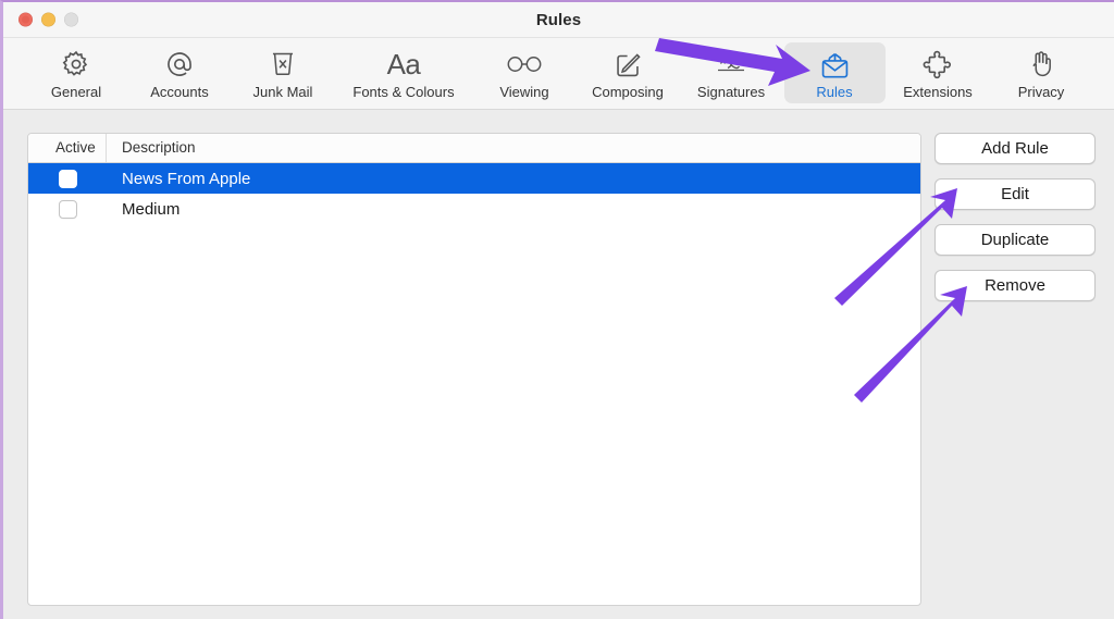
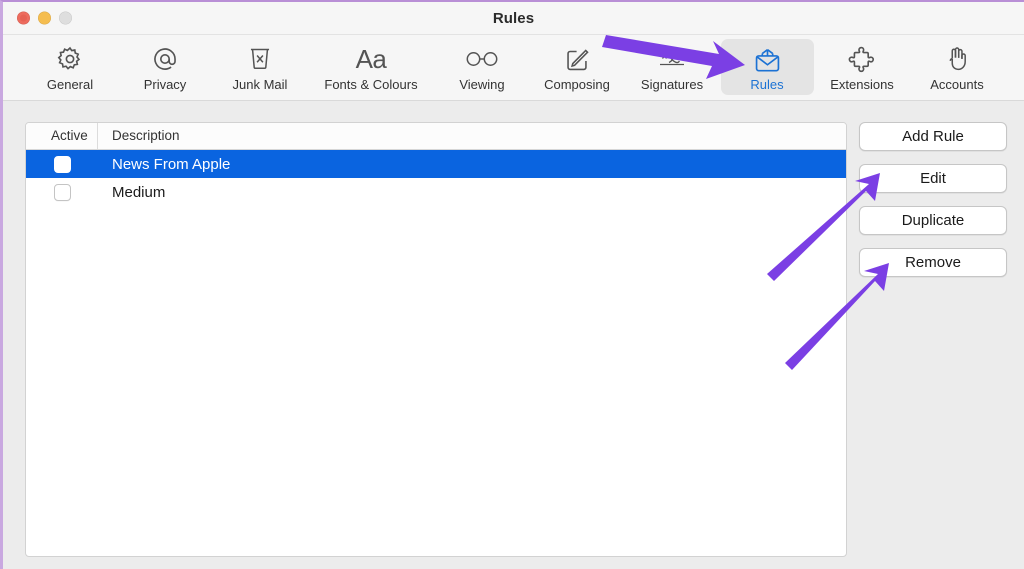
  Rules
  General
- Accounts
+ Privacy
  Junk Mail
  Aa
  Fonts & Colours
  Viewing
  Composing
  Signatures
  Rules
  Extensions
- Privacy
+ Accounts
  Active
  Description
  News From Apple
  Medium
  Add Rule
  Edit
  Duplicate
  Remove
